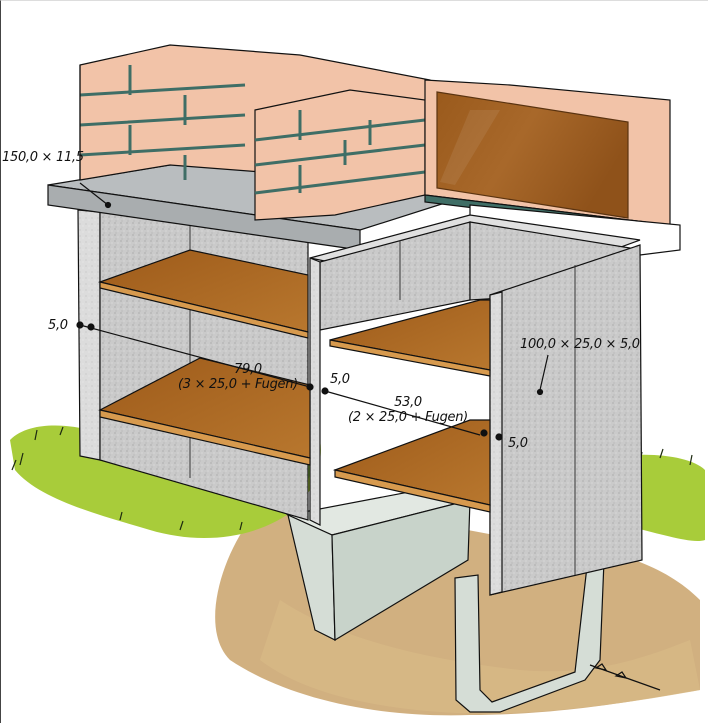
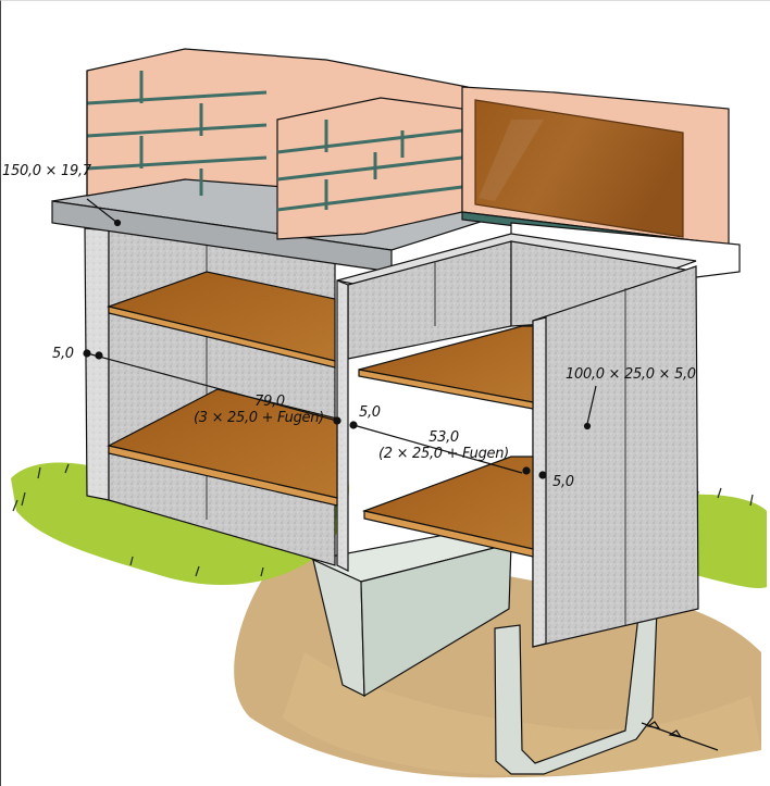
- 150,0 × 11,5
+ 150,0 × 19,7
  5,0
  79,0
  (3 × 25,0 + Fugen)
  5,0
  53,0
  (2 × 25,0 + Fugen)
  5,0
  100,0 × 25,0 × 5,0
